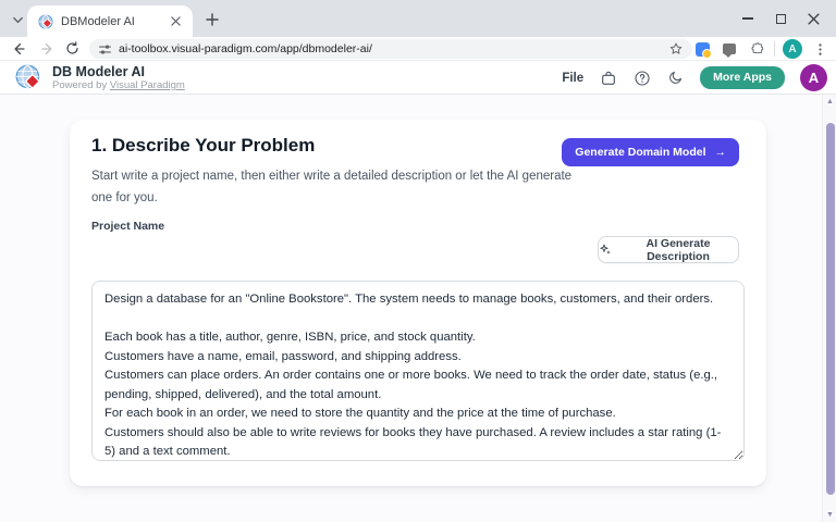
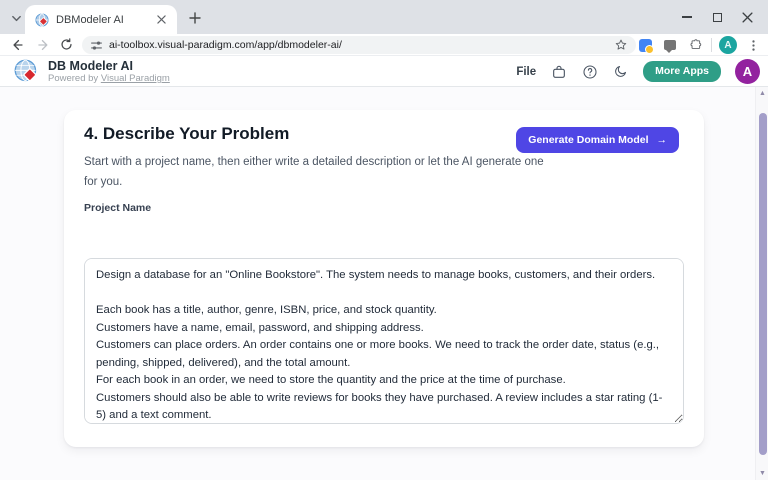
  DBModeler AI
  ai-toolbox.visual-paradigm.com/app/dbmodeler-ai/
  A
  DB Modeler AI
  Powered by Visual Paradigm
  File
  More Apps
  A
- 1. Describe Your Problem
+ 4. Describe Your Problem
- Start write a project name, then either write a detailed description or let the AI generate one for you.
+ Start with a project name, then either write a detailed description or let the AI generate one for you.
  Generate Domain Model
  →
  Project Name
- AI Generate Description
  Design a database for an "Online Bookstore". The system needs to manage books, customers, and their orders.
  Each book has a title, author, genre, ISBN, price, and stock quantity.
  Customers have a name, email, password, and shipping address.
